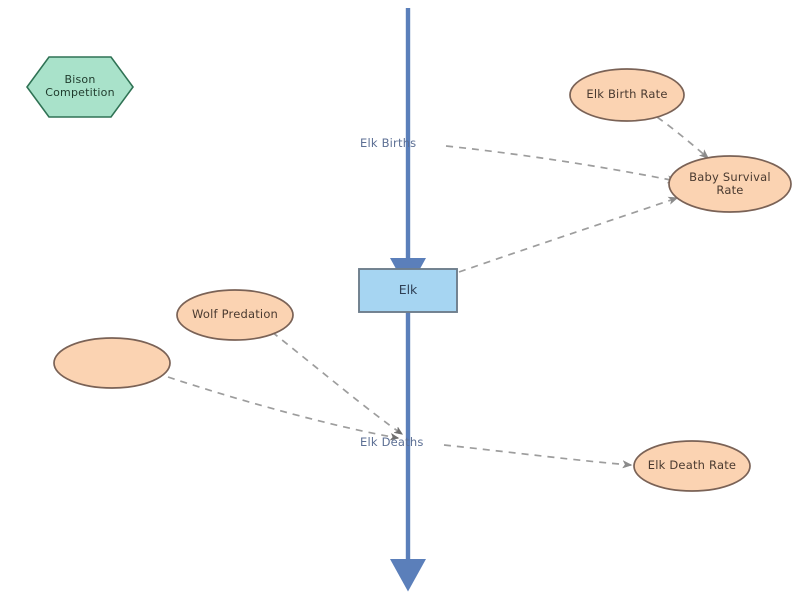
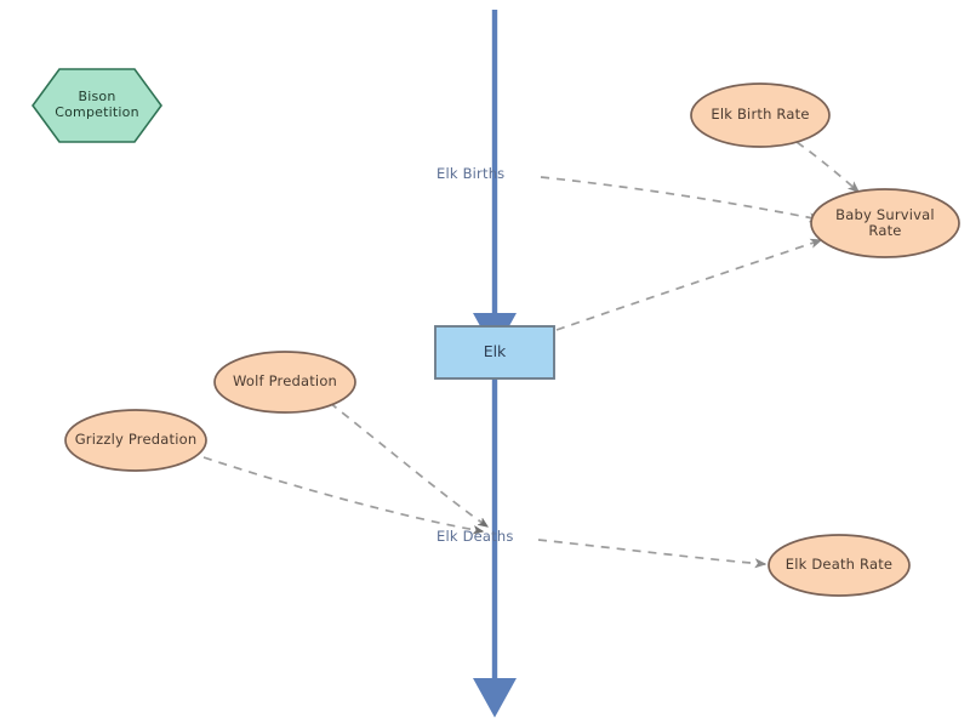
  Bison
  Competition
  Elk
  Elk Birth Rate
  Baby Survival
  Rate
  Wolf Predation
+ Grizzly Predation
  Elk Death Rate
  Elk Births
  Elk Deaths
